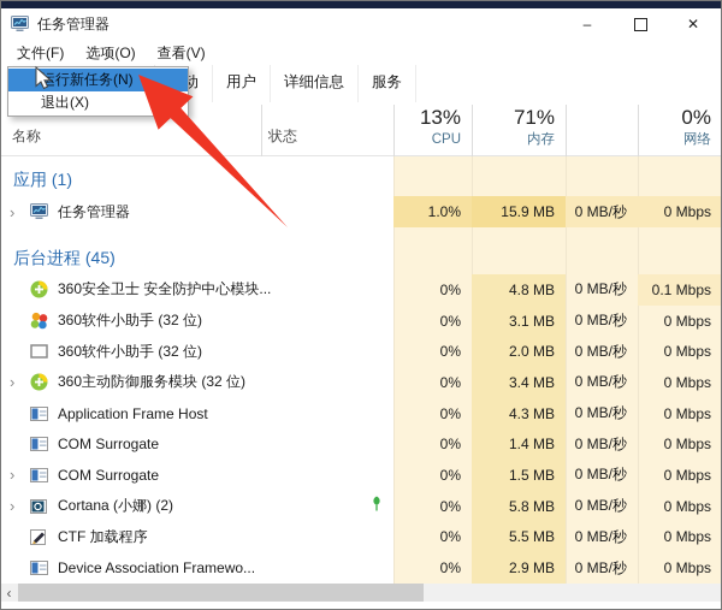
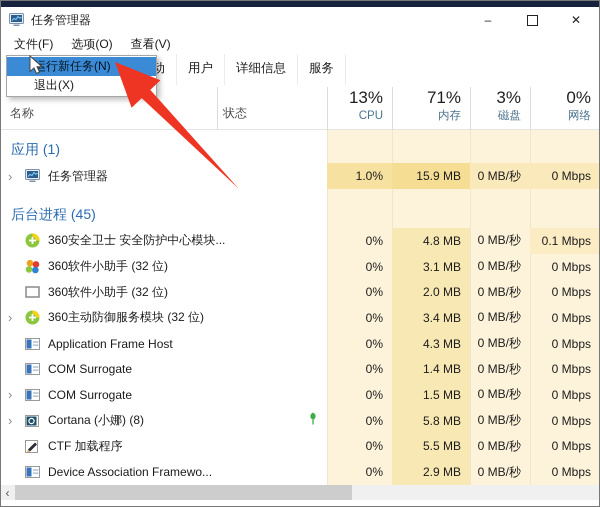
  任务管理器
  –
  ✕
  文件(F)
  选项(O)
  查看(V)
  用户
  详细信息
  服务
  名称
  状态
  13%
  CPU
  71%
  内存
+ 3%
+ 磁盘
  0%
  网络
  应用 (1)
  ›
  任务管理器
  1.0%
  15.9 MB
  0 MB/秒
  0 Mbps
  后台进程 (45)
  360安全卫士 安全防护中心模块...
  0%
  4.8 MB
  0 MB/秒
  0.1 Mbps
  360软件小助手 (32 位)
  0%
  3.1 MB
  0 MB/秒
  0 Mbps
  360软件小助手 (32 位)
  0%
  2.0 MB
  0 MB/秒
  0 Mbps
  ›
  360主动防御服务模块 (32 位)
  0%
  3.4 MB
  0 MB/秒
  0 Mbps
  Application Frame Host
  0%
  4.3 MB
  0 MB/秒
  0 Mbps
  COM Surrogate
  0%
  1.4 MB
  0 MB/秒
  0 Mbps
  ›
  COM Surrogate
  0%
  1.5 MB
  0 MB/秒
  0 Mbps
  ›
- Cortana (小娜) (2)
+ Cortana (小娜) (8)
  0%
  5.8 MB
  0 MB/秒
  0 Mbps
  CTF 加载程序
  0%
  5.5 MB
  0 MB/秒
  0 Mbps
  Device Association Framewo...
  0%
  2.9 MB
  0 MB/秒
  0 Mbps
  ‹
  行新任务(N)
  退出(X)
